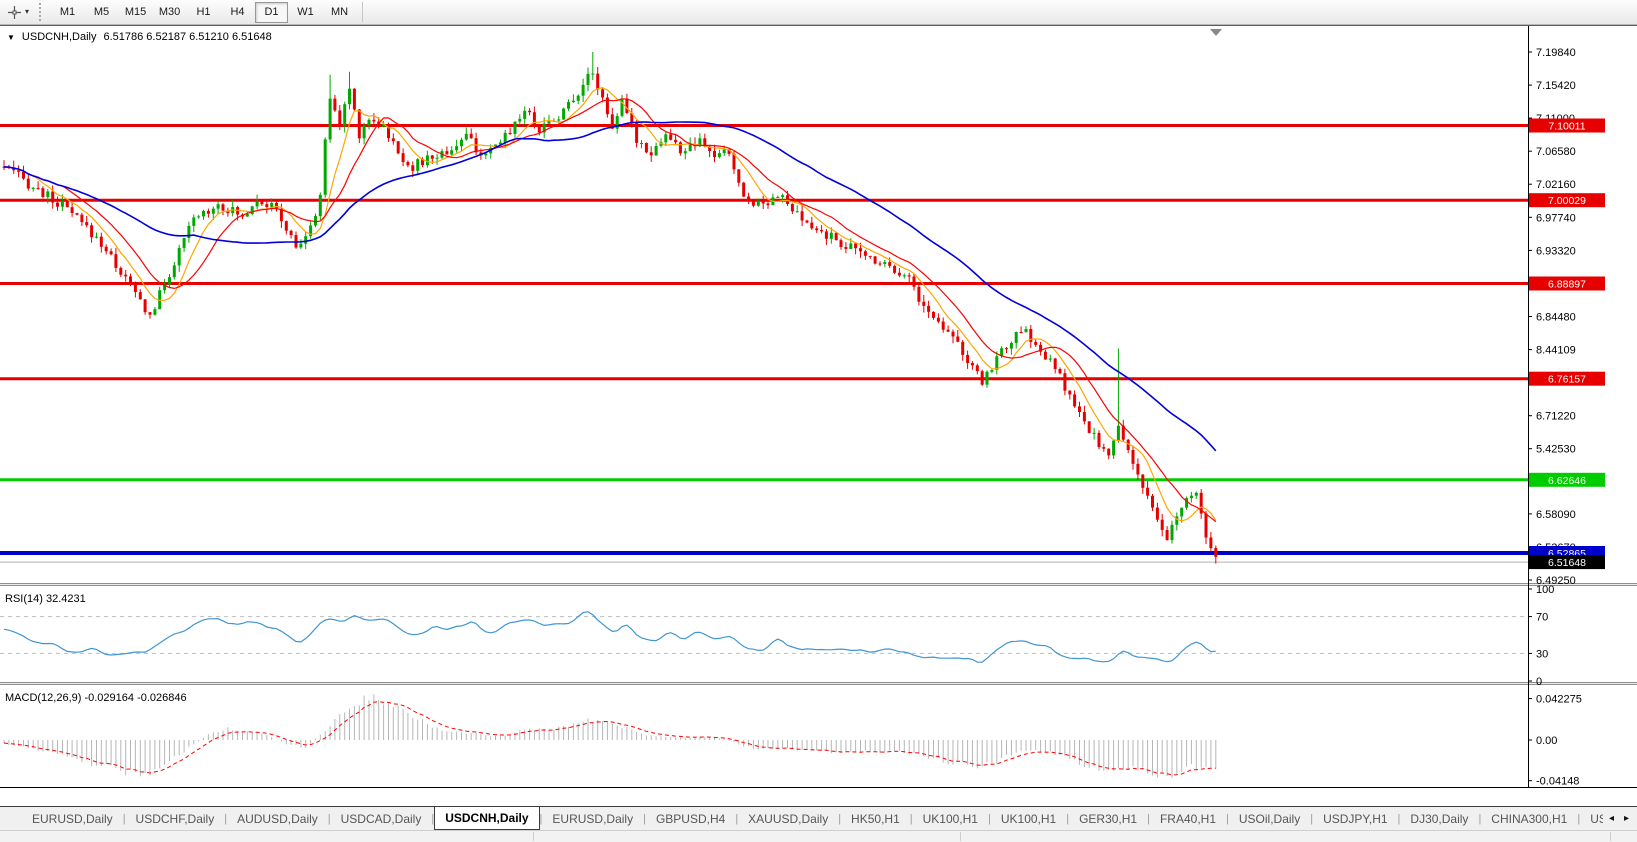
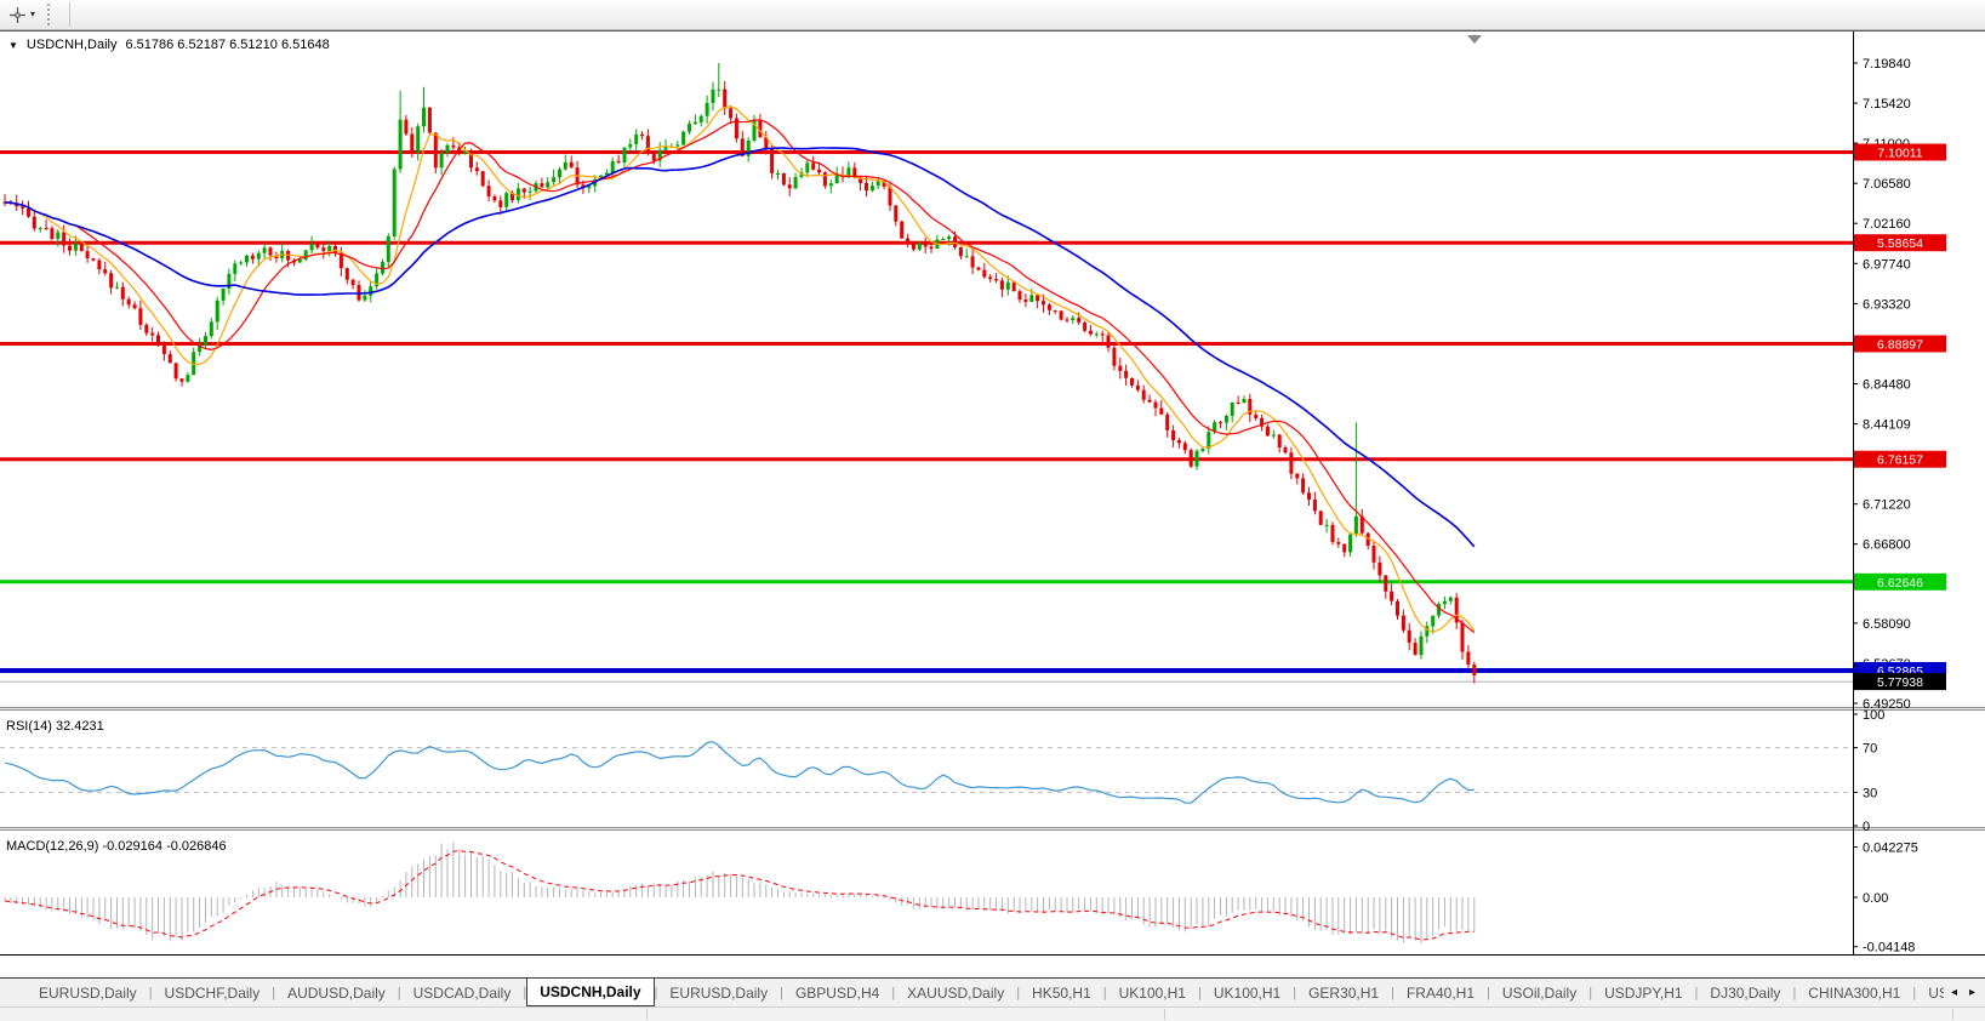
  ▾
- M1
- M5
- M15
- M30
- H1
- H4
- D1
- W1
- MN
  ▼
  USDCNH,Daily
  6.51786 6.52187 6.51210 6.51648
  7.19840
  7.15420
  7.06580
  7.02160
  6.97740
  6.93320
  6.84480
  8.44109
  6.71220
- 5.42530
+ 6.66800
  6.58090
  6.49250
  7.10011
- 7.00029
+ 5.58654
  6.88897
  6.76157
  6.62646
  6.52865
- 6.51648
+ 5.77938
  100
  70
  30
  0
  RSI(14) 32.4231
  0.042275
  0.00
  -0.04148
  MACD(12,26,9) -0.029164 -0.026846
  EURUSD,Daily
  |
  USDCHF,Daily
  |
  AUDUSD,Daily
  |
  USDCAD,Daily
  |
  USDCNH,Daily
  |
  EURUSD,Daily
  |
  GBPUSD,H4
  |
  XAUUSD,Daily
  |
  HK50,H1
  |
  UK100,H1
  |
  UK100,H1
  |
  GER30,H1
  |
  FRA40,H1
  |
  USOil,Daily
  |
  USDJPY,H1
  |
  DJ30,Daily
  |
  CHINA300,H1
  |
  ◂
  ▸
